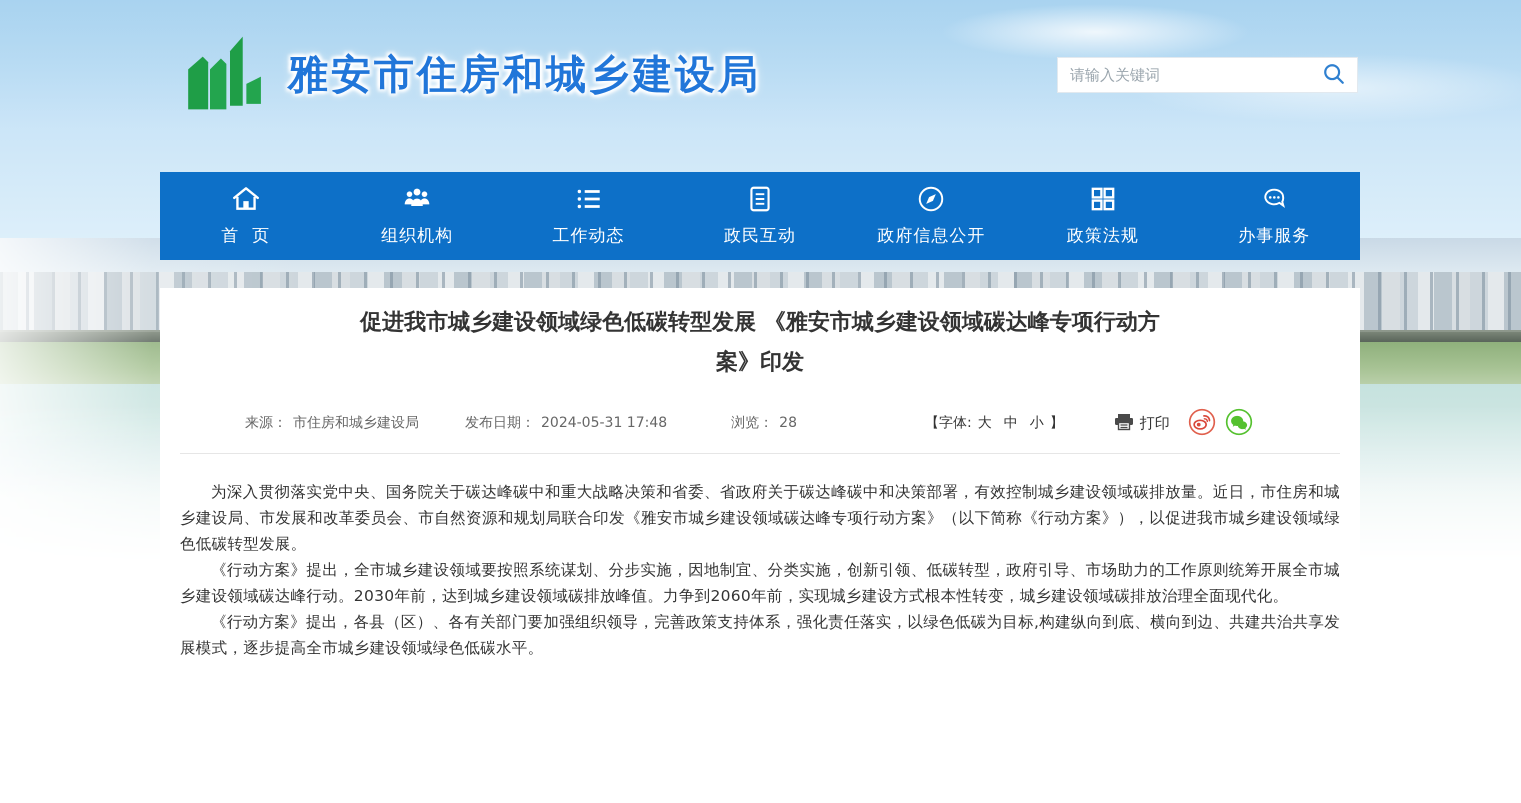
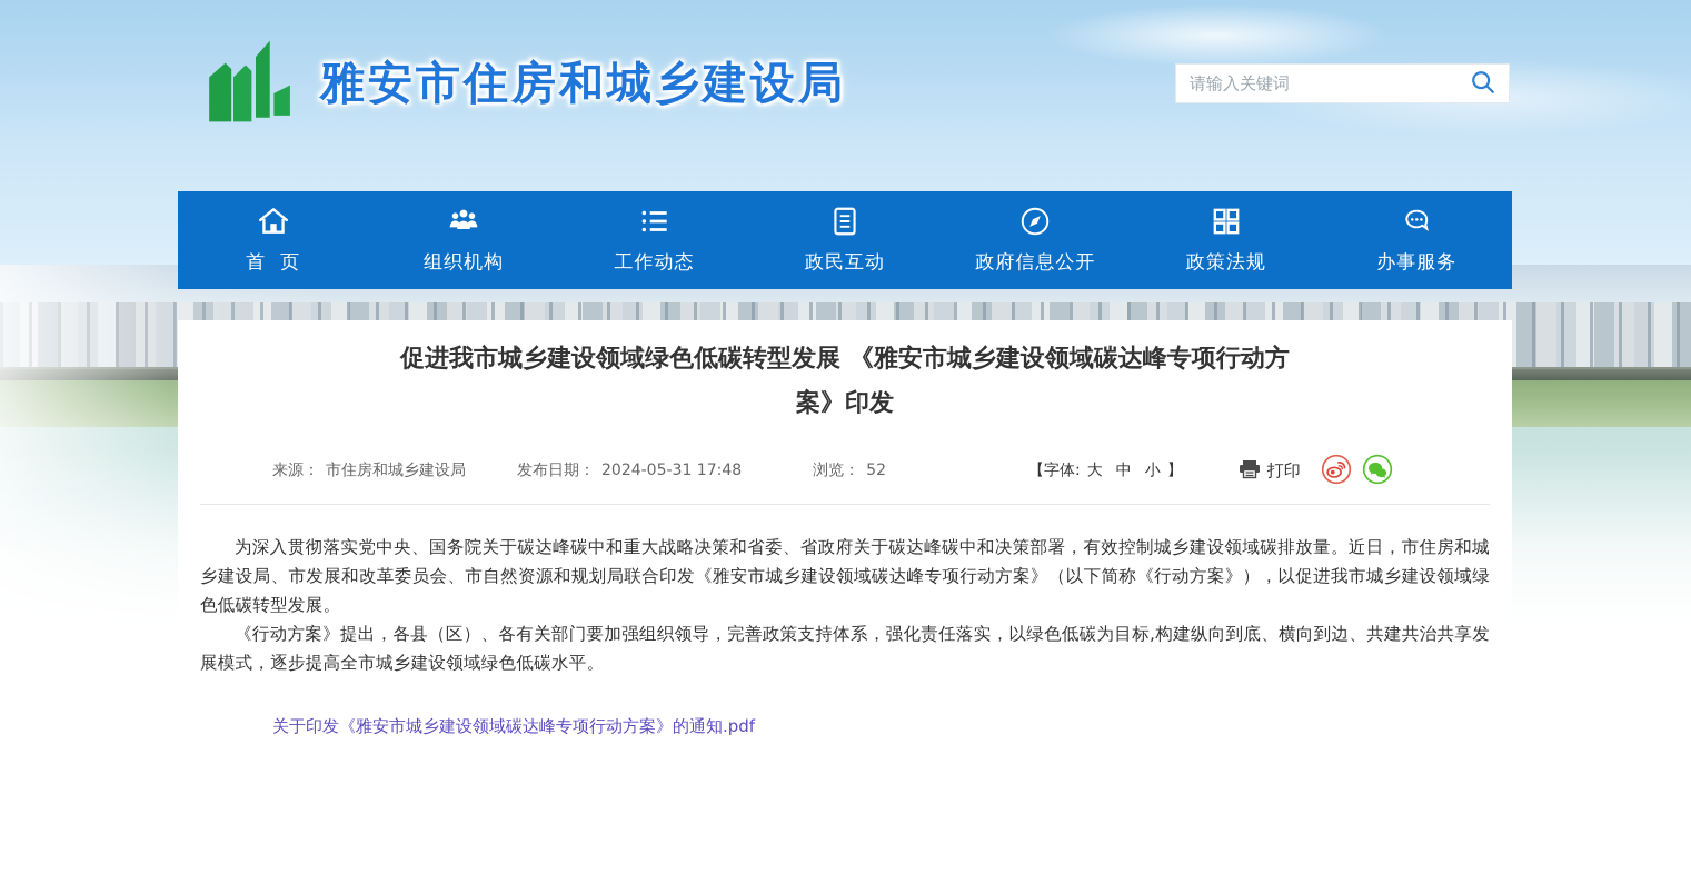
  雅安市住房和城乡建设局
  请输入关键词
  首 页
  组织机构
  工作动态
  政民互动
  政府信息公开
  政策法规
  办事服务
  促进我市城乡建设领域绿色低碳转型发展 《雅安市城乡建设领域碳达峰专项行动方案》印发
  来源： 市住房和城乡建设局
  发布日期： 2024-05-31 17:48
- 浏览： 28
+ 浏览： 52
  【字体: 大 中 小 】
  打印
  为深入贯彻落实党中央、国务院关于碳达峰碳中和重大战略决策和省委、省政府关于碳达峰碳中和决策部署，有效控制城乡建设领域碳排放量。近日，市住房和城乡建设局、市发展和改革委员会、市自然资源和规划局联合印发《雅安市城乡建设领域碳达峰专项行动方案》（以下简称《行动方案》），以促进我市城乡建设领域绿色低碳转型发展。
- 《行动方案》提出，全市城乡建设领域要按照系统谋划、分步实施，因地制宜、分类实施，创新引领、低碳转型，政府引导、市场助力的工作原则统筹开展全市城乡建设领域碳达峰行动。2030年前，达到城乡建设领域碳排放峰值。力争到2060年前，实现城乡建设方式根本性转变，城乡建设领域碳排放治理全面现代化。
  《行动方案》提出，各县（区）、各有关部门要加强组织领导，完善政策支持体系，强化责任落实，以绿色低碳为目标,构建纵向到底、横向到边、共建共治共享发展模式，逐步提高全市城乡建设领域绿色低碳水平。
+ 关于印发《雅安市城乡建设领域碳达峰专项行动方案》的通知.pdf
